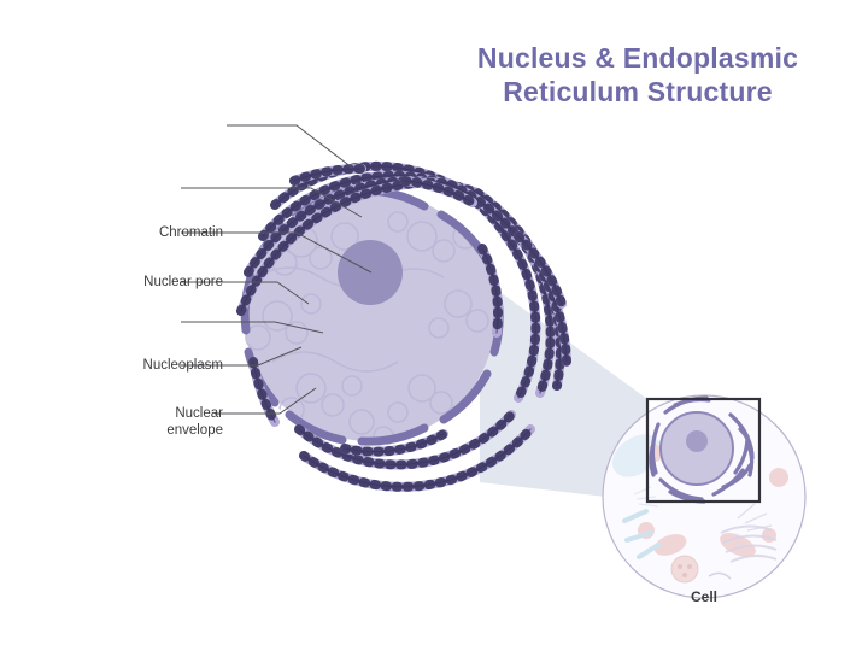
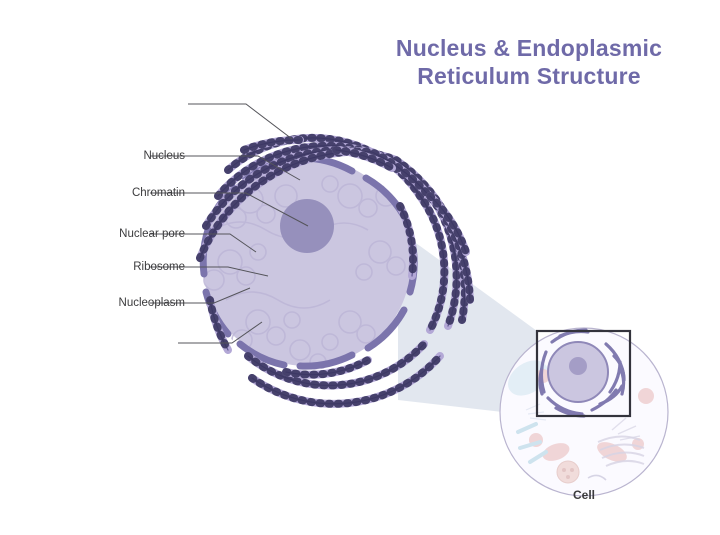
  Nucleus & Endoplasmic
  Reticulum Structure
+ Nucleus
  Chromatin
  Nuclear pore
+ Ribosome
  Nucleoplasm
- Nuclear
- envelope
  Cell
